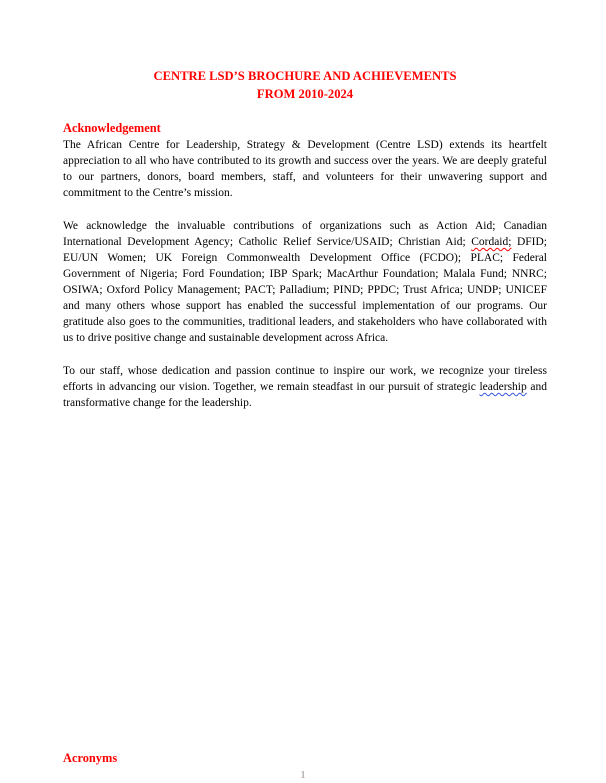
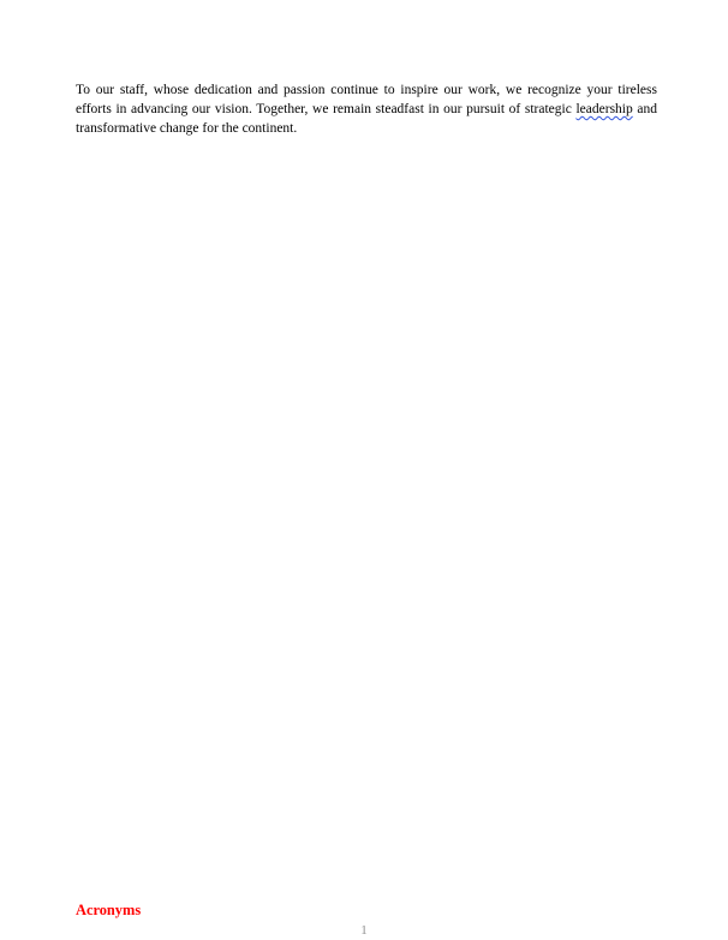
- CENTRE LSD’S BROCHURE AND ACHIEVEMENTS
- FROM 2010-2024
- Acknowledgement
- The African Centre for Leadership, Strategy & Development (Centre LSD) extends its heartfelt appreciation to all who have contributed to its growth and success over the years. We are deeply grateful to our partners, donors, board members, staff, and volunteers for their unwavering support and commitment to the Centre’s mission.
- We acknowledge the invaluable contributions of organizations such as Action Aid; Canadian International Development Agency; Catholic Relief Service/USAID; Christian Aid; Cordaid; DFID; EU/UN Women; UK Foreign Commonwealth Development Office (FCDO); PLAC; Federal Government of Nigeria; Ford Foundation; IBP Spark; MacArthur Foundation; Malala Fund; NNRC; OSIWA; Oxford Policy Management; PACT; Palladium; PIND; PPDC; Trust Africa; UNDP; UNICEF and many others whose support has enabled the successful implementation of our programs. Our gratitude also goes to the communities, traditional leaders, and stakeholders who have collaborated with us to drive positive change and sustainable development across Africa.
- To our staff, whose dedication and passion continue to inspire our work, we recognize your tireless efforts in advancing our vision. Together, we remain steadfast in our pursuit of strategic leadership and transformative change for the leadership.
+ To our staff, whose dedication and passion continue to inspire our work, we recognize your tireless efforts in advancing our vision. Together, we remain steadfast in our pursuit of strategic leadership and transformative change for the continent.
  Acronyms
  1
